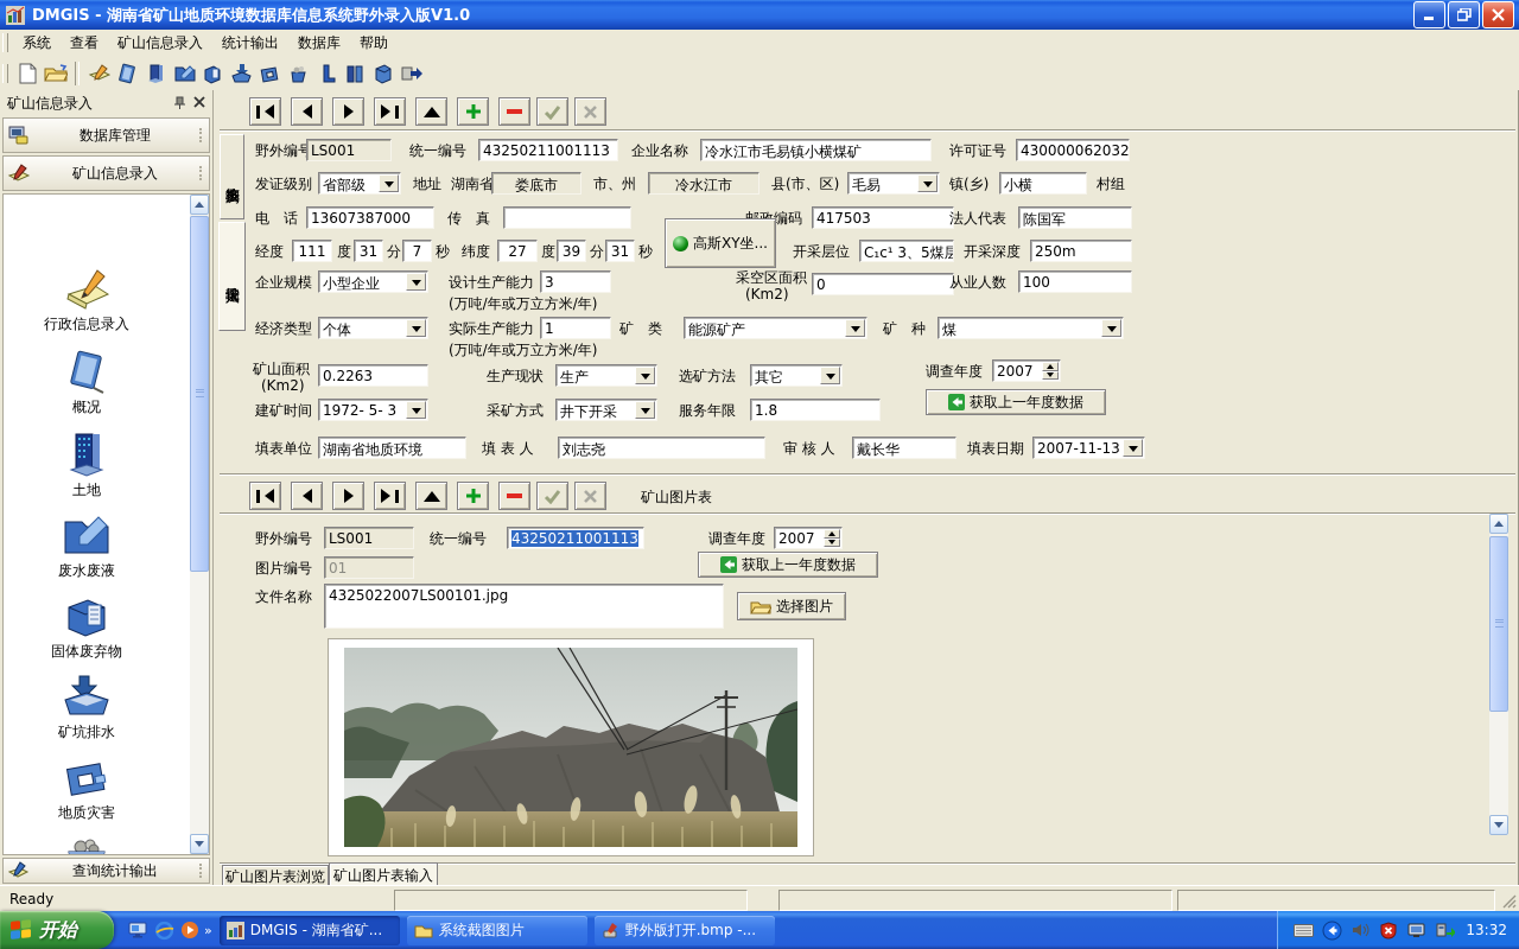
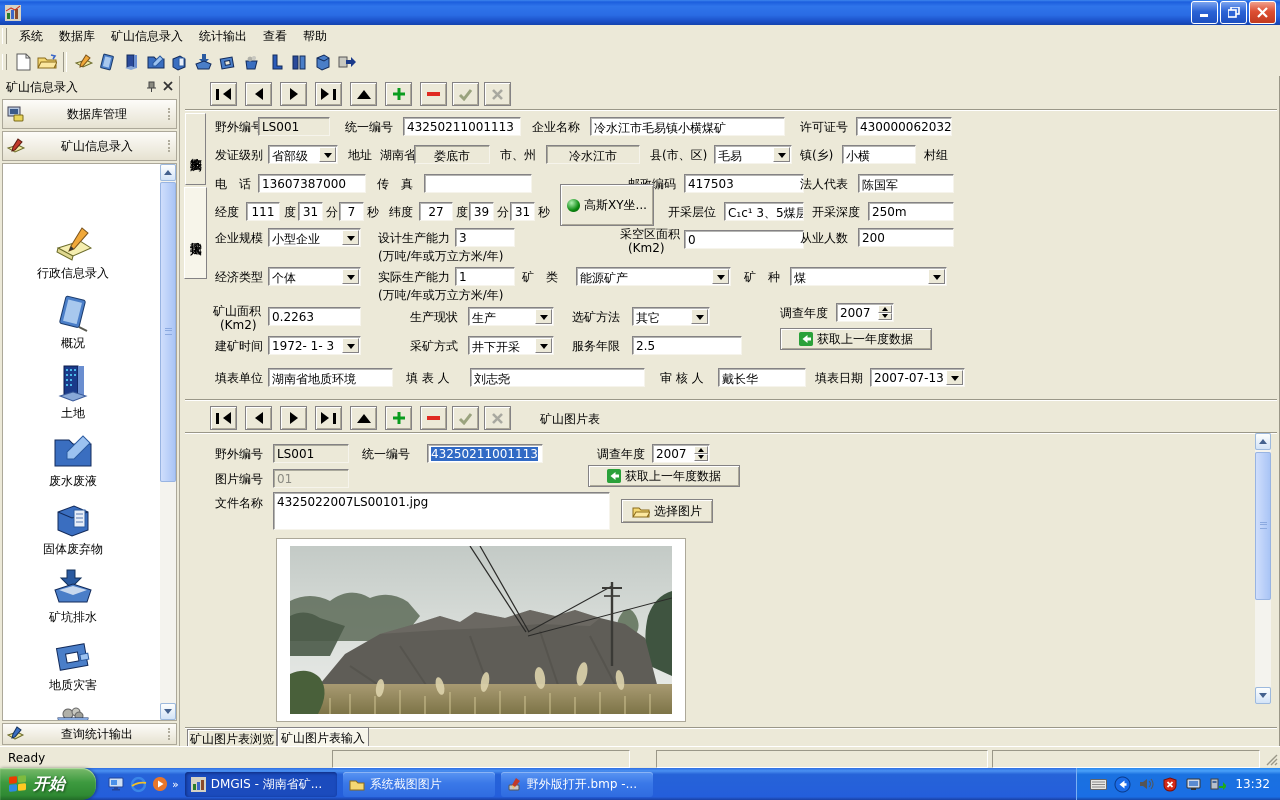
- DMGIS - 湖南省矿山地质环境数据库信息系统野外录入版V1.0
  系统
- 查看
+ 数据库
  矿山信息录入
  统计输出
- 数据库
+ 查看
  帮助
  矿山信息录入
  数据库管理
  矿山信息录入
  行政信息录入
  概况
  土地
  废水废液
  固体废弃物
  矿坑排水
  地质灾害
  查询统计输出
  野外编号
  LS001
  统一编号
  43250211001113
  企业名称
  冷水江市毛易镇小横煤矿
  许可证号
  430000062032
  发证级别
  省部级
  地址
  湖南省
  娄底市
  市、州
  冷水江市
  县(市、区)
  毛易
  镇(乡)
  小横
  村组
  电 话
  13607387000
  传 真
  417503
  法人代表
  陈国军
  经度
  111
  度
  31
  分
  7
  秒
  纬度
  27
  度
  39
  分
  31
  秒
  高斯XY坐...
  开采层位
  C₁c¹ 3、5煤层
  开采深度
  250m
  企业规模
  小型企业
  设计生产能力
  3
  (万吨/年或万立方米/年)
  采空区面积
  (Km2)
  0
  从业人数
- 100
+ 200
  经济类型
  个体
  实际生产能力
  1
  (万吨/年或万立方米/年)
  矿 类
  能源矿产
  矿 种
  煤
  矿山面积
  (Km2)
  0.2263
  生产现状
  生产
  选矿方法
  其它
  调查年度
  2007
  建矿时间
- 1972- 5- 3
+ 1972- 1- 3
  采矿方式
  井下开采
  服务年限
- 1.8
+ 2.5
  获取上一年度数据
  填表单位
  湖南省地质环境
  填 表 人
  刘志尧
  审 核 人
  戴长华
  填表日期
- 2007-11-13
+ 2007-07-13
  矿山图片表
  野外编号
  LS001
  统一编号
  43250211001113
  调查年度
  2007
  图片编号
  01
  获取上一年度数据
  文件名称
  4325022007LS00101.jpg
  选择图片
  矿山图片表浏览
  矿山图片表输入
  Ready
  开始
  »
  DMGIS - 湖南省矿...
  系统截图图片
  野外版打开.bmp -...
  13:32
